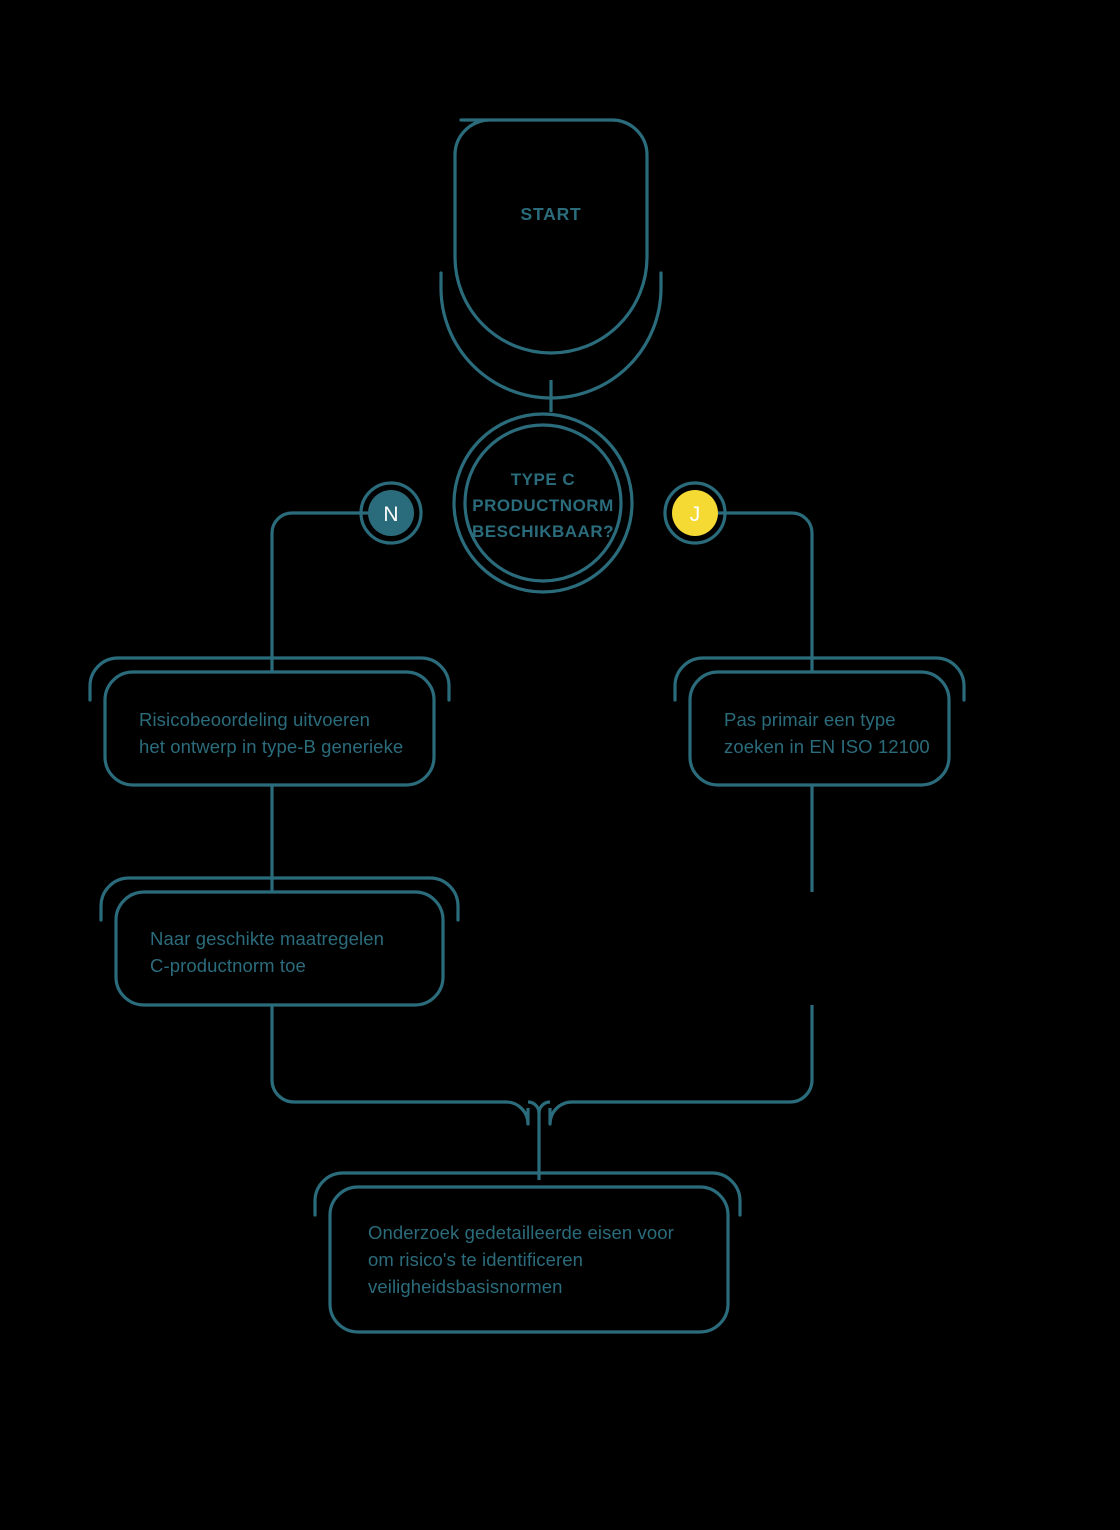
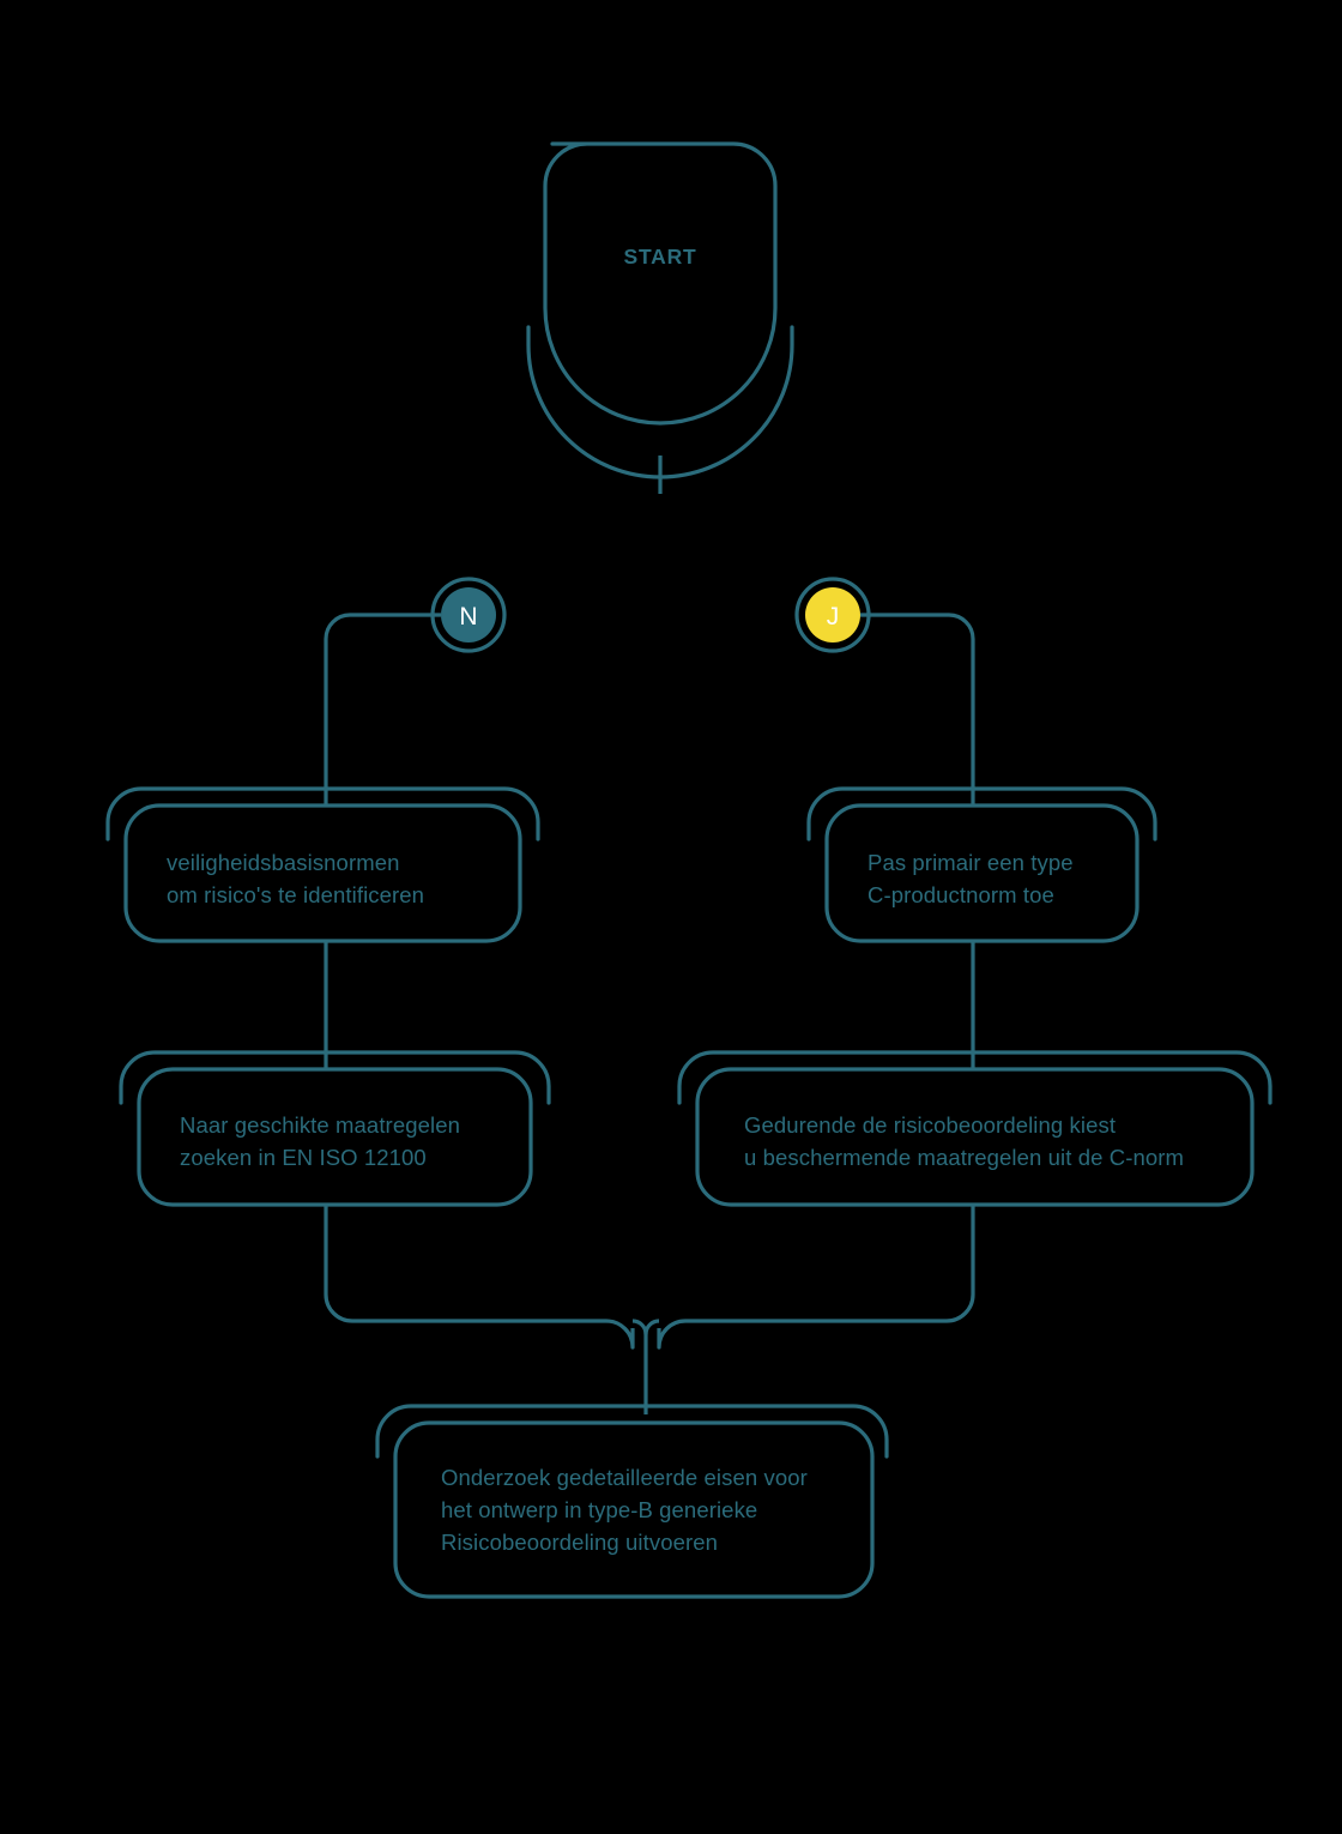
  START
- TYPE C
- PRODUCTNORM
- BESCHIKBAAR?
  N
  J
- Risicobeoordeling uitvoeren
+ veiligheidsbasisnormen
- het ontwerp in type-B generieke
+ om risico's te identificeren
  Pas primair een type
- zoeken in EN ISO 12100
+ C-productnorm toe
  Naar geschikte maatregelen
- C-productnorm toe
+ zoeken in EN ISO 12100
+ Gedurende de risicobeoordeling kiest
+ u beschermende maatregelen uit de C-norm
  Onderzoek gedetailleerde eisen voor
- om risico's te identificeren
+ het ontwerp in type-B generieke
- veiligheidsbasisnormen
+ Risicobeoordeling uitvoeren
